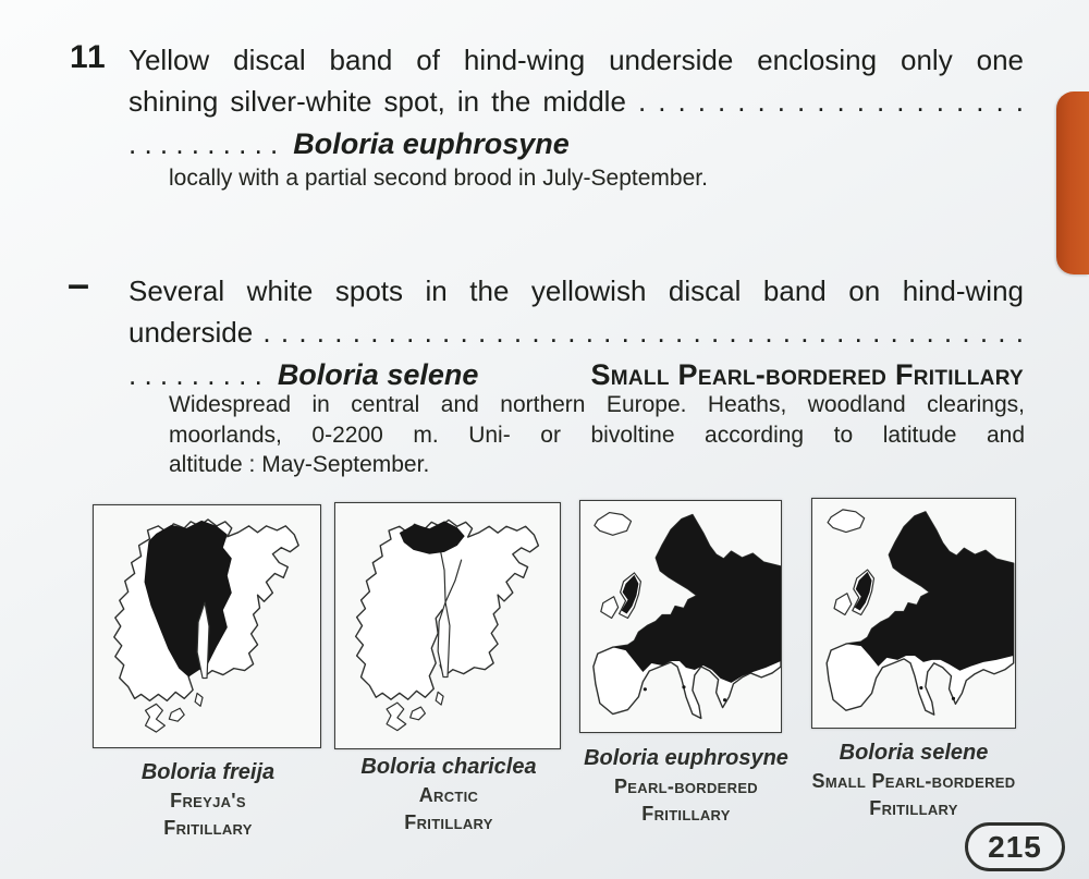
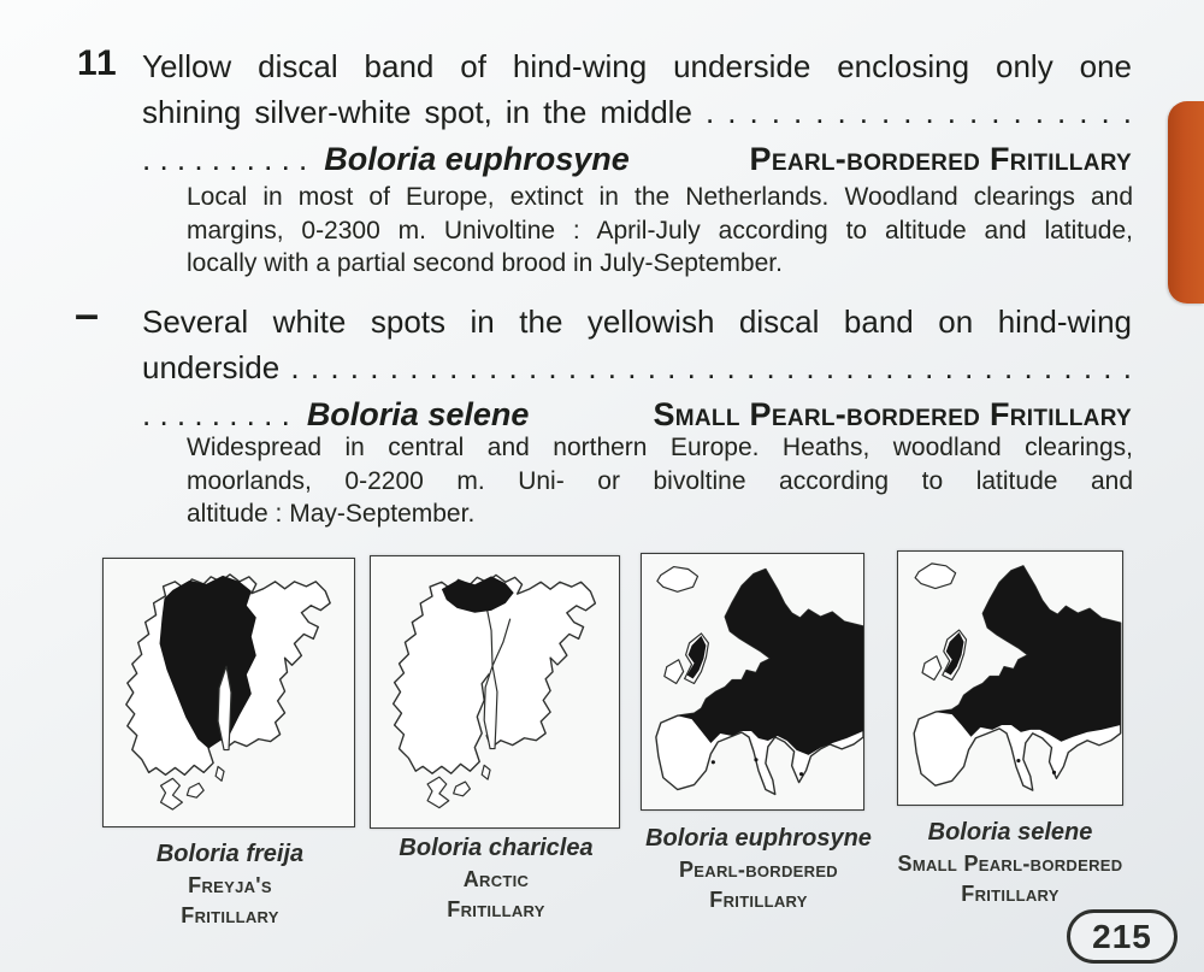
  11
  Yellow discal band of hind-wing underside enclosing only one
  shining silver-white spot, in the middle . . . . . . . . . . . . . . . . . . . .
  . . . . . . . . . .
  Boloria euphrosyne
+ Pearl-bordered Fritillary
+ Local in most of Europe, extinct in the Netherlands. Woodland clearings and
+ margins, 0-2300 m. Univoltine : April-July according to altitude and latitude,
  locally with a partial second brood in July-September.
  –
  Several white spots in the yellowish discal band on hind-wing
  underside . . . . . . . . . . . . . . . . . . . . . . . . . . . . . . . . . . . . . . . . . . .
  . . . . . . . . .
  Boloria selene
  Small Pearl-bordered Fritillary
  Widespread in central and northern Europe. Heaths, woodland clearings,
  moorlands, 0-2200 m. Uni- or bivoltine according to latitude and
  altitude : May-September.
  Boloria freija
  Freyja's
  Fritillary
  Boloria chariclea
  Arctic
  Fritillary
  Boloria euphrosyne
  Pearl-bordered
  Fritillary
  Boloria selene
  Small Pearl-bordered
  Fritillary
  215
